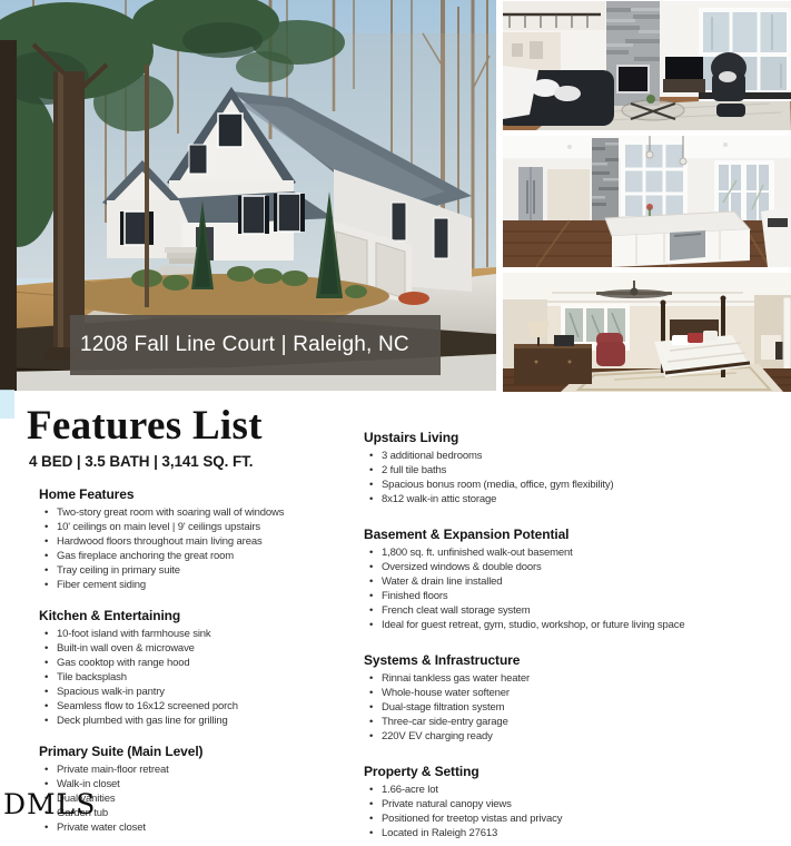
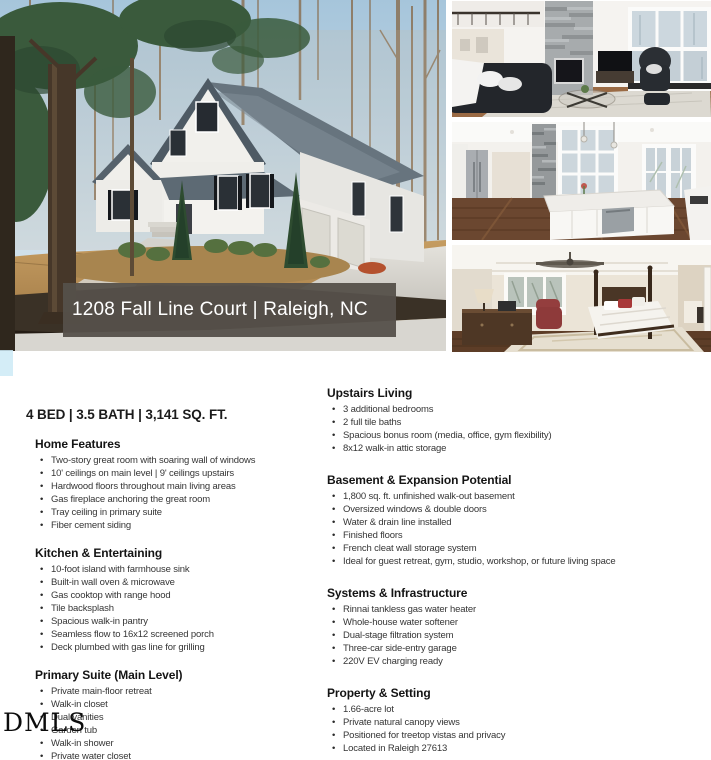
  1208 Fall Line Court | Raleigh, NC
- Features List
  4 BED | 3.5 BATH | 3,141 SQ. FT.
  Home Features
  Two-story great room with soaring wall of windows
  10' ceilings on main level | 9' ceilings upstairs
  Hardwood floors throughout main living areas
  Gas fireplace anchoring the great room
  Tray ceiling in primary suite
  Fiber cement siding
  Kitchen & Entertaining
  10-foot island with farmhouse sink
  Built-in wall oven & microwave
  Gas cooktop with range hood
  Tile backsplash
  Spacious walk-in pantry
  Seamless flow to 16x12 screened porch
  Deck plumbed with gas line for grilling
  Primary Suite (Main Level)
  Private main-floor retreat
  Walk-in closet
  Dual vanities
  Garden tub
+ Walk-in shower
  Private water closet
  Upstairs Living
  3 additional bedrooms
  2 full tile baths
  Spacious bonus room (media, office, gym flexibility)
  8x12 walk-in attic storage
  Basement & Expansion Potential
  1,800 sq. ft. unfinished walk-out basement
  Oversized windows & double doors
  Water & drain line installed
  Finished floors
  French cleat wall storage system
  Ideal for guest retreat, gym, studio, workshop, or future living space
  Systems & Infrastructure
  Rinnai tankless gas water heater
  Whole-house water softener
  Dual-stage filtration system
  Three-car side-entry garage
  220V EV charging ready
  Property & Setting
  1.66-acre lot
  Private natural canopy views
  Positioned for treetop vistas and privacy
  Located in Raleigh 27613
  DMLS
